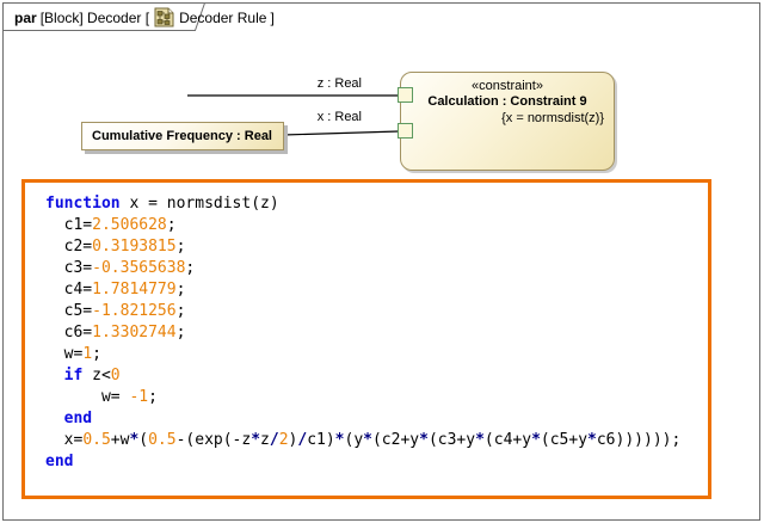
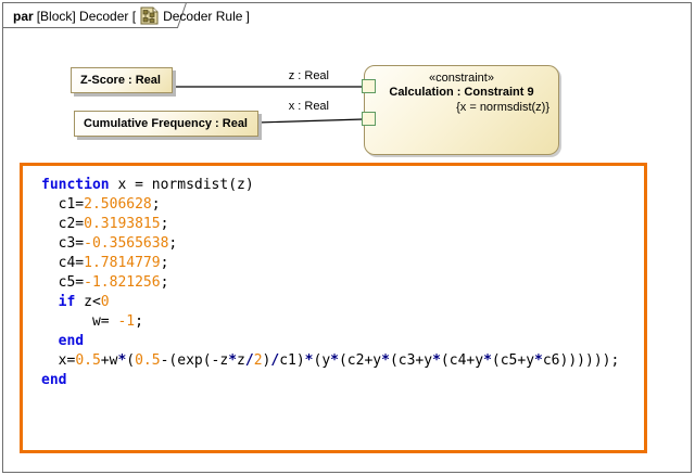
  par
  [Block] Decoder [
  Decoder Rule
  ]
+ Z-Score : Real
  Cumulative Frequency : Real
  z : Real
  x : Real
  «constraint»
  Calculation : Constraint 9
  {x = normsdist(z)}
  function x = normsdist(z)
  c1=2.506628;
  c2=0.3193815;
  c3=-0.3565638;
  c4=1.7814779;
  c5=-1.821256;
- c6=1.3302744;
- w=1;
  if z<0
  w= -1;
  end
  x=0.5+w*(0.5-(exp(-z*z/2)/c1)*(y*(c2+y*(c3+y*(c4+y*(c5+y*c6))))));
  end
